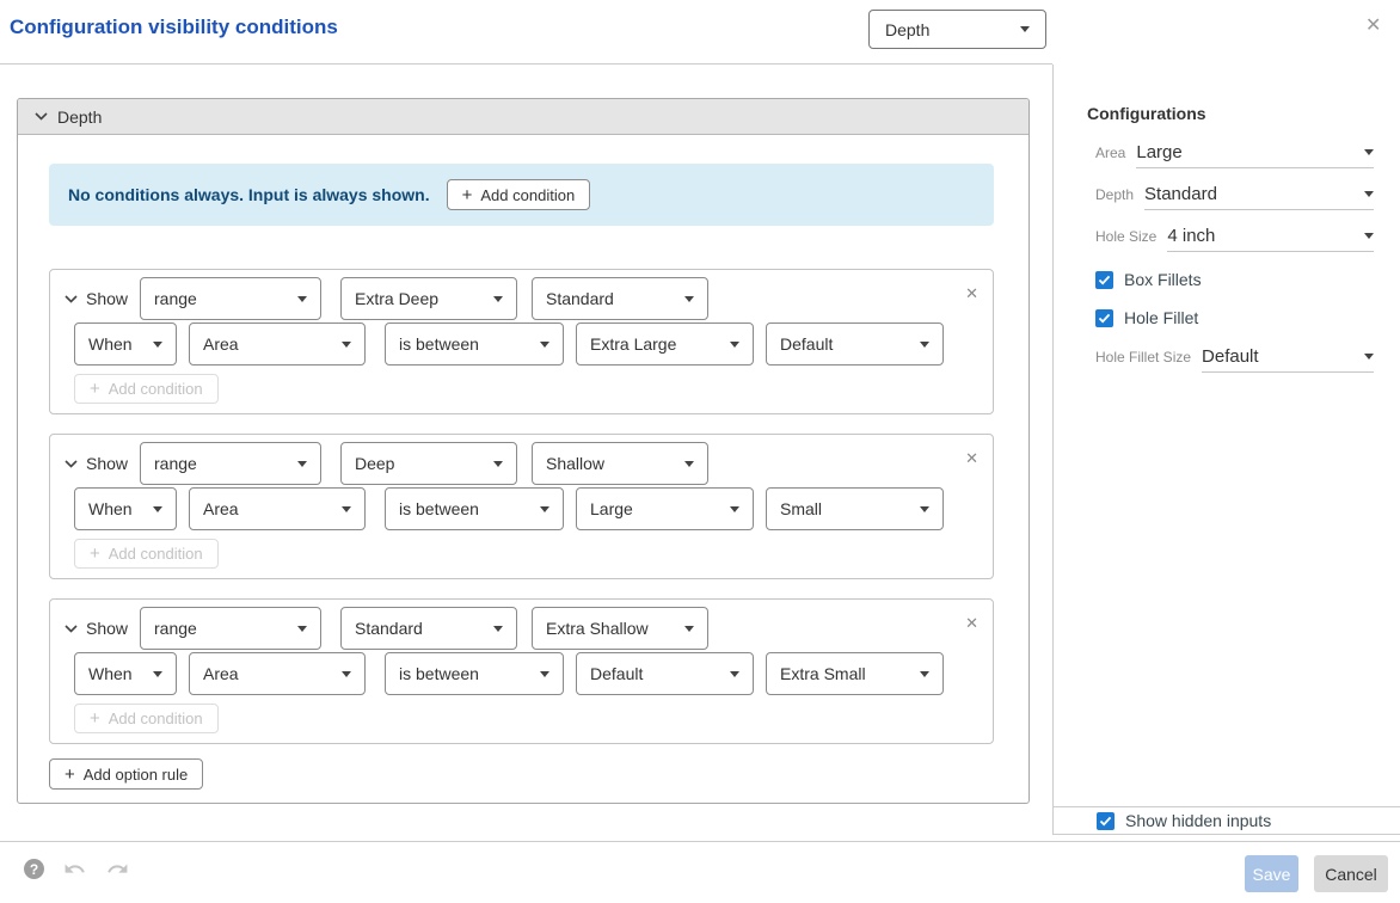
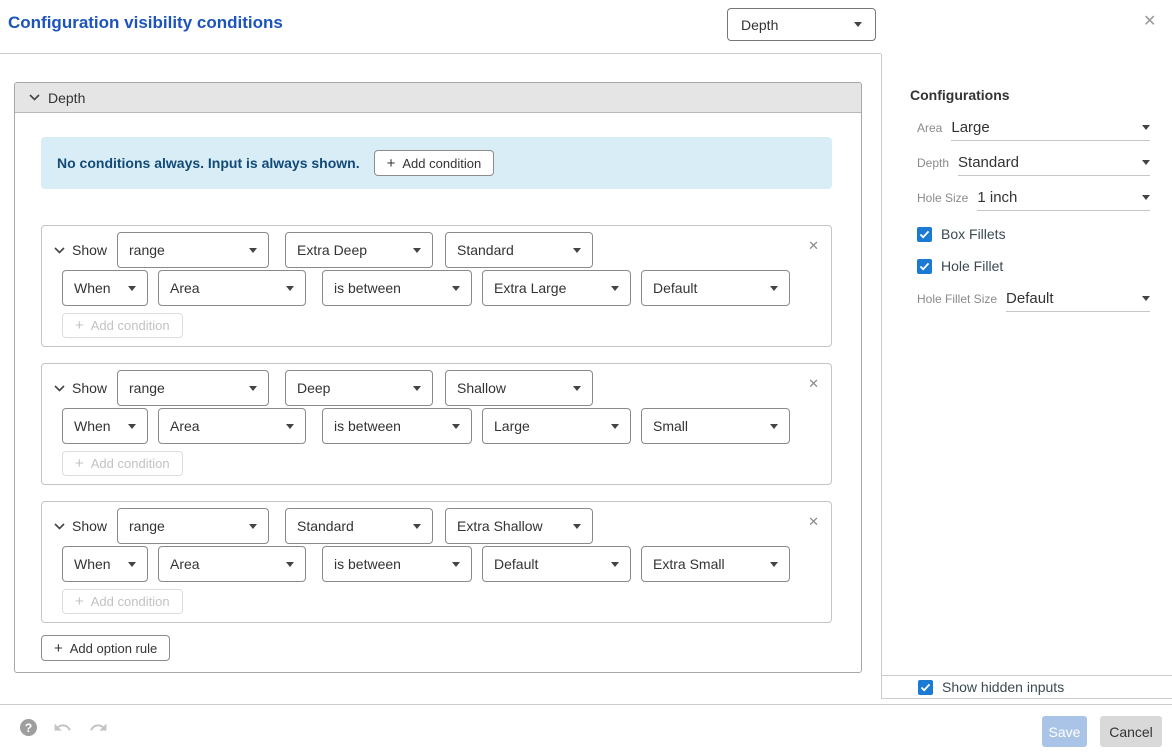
  Configuration visibility conditions
  Depth
  ✕
  Depth
  No conditions always. Input is always shown.
  +
  Add condition
  Show
  range
  Extra Deep
  Standard
  ✕
  When
  Area
  is between
  Extra Large
  Default
  +
  Add condition
  Show
  range
  Deep
  Shallow
  ✕
  When
  Area
  is between
  Large
  Small
  +
  Add condition
  Show
  range
  Standard
  Extra Shallow
  ✕
  When
  Area
  is between
  Default
  Extra Small
  +
  Add condition
  +
  Add option rule
  Configurations
  Area
  Large
  Depth
  Standard
  Hole Size
- 4 inch
+ 1 inch
  Box Fillets
  Hole Fillet
  Hole Fillet Size
  Default
  Show hidden inputs
  ?
  Save
  Cancel
